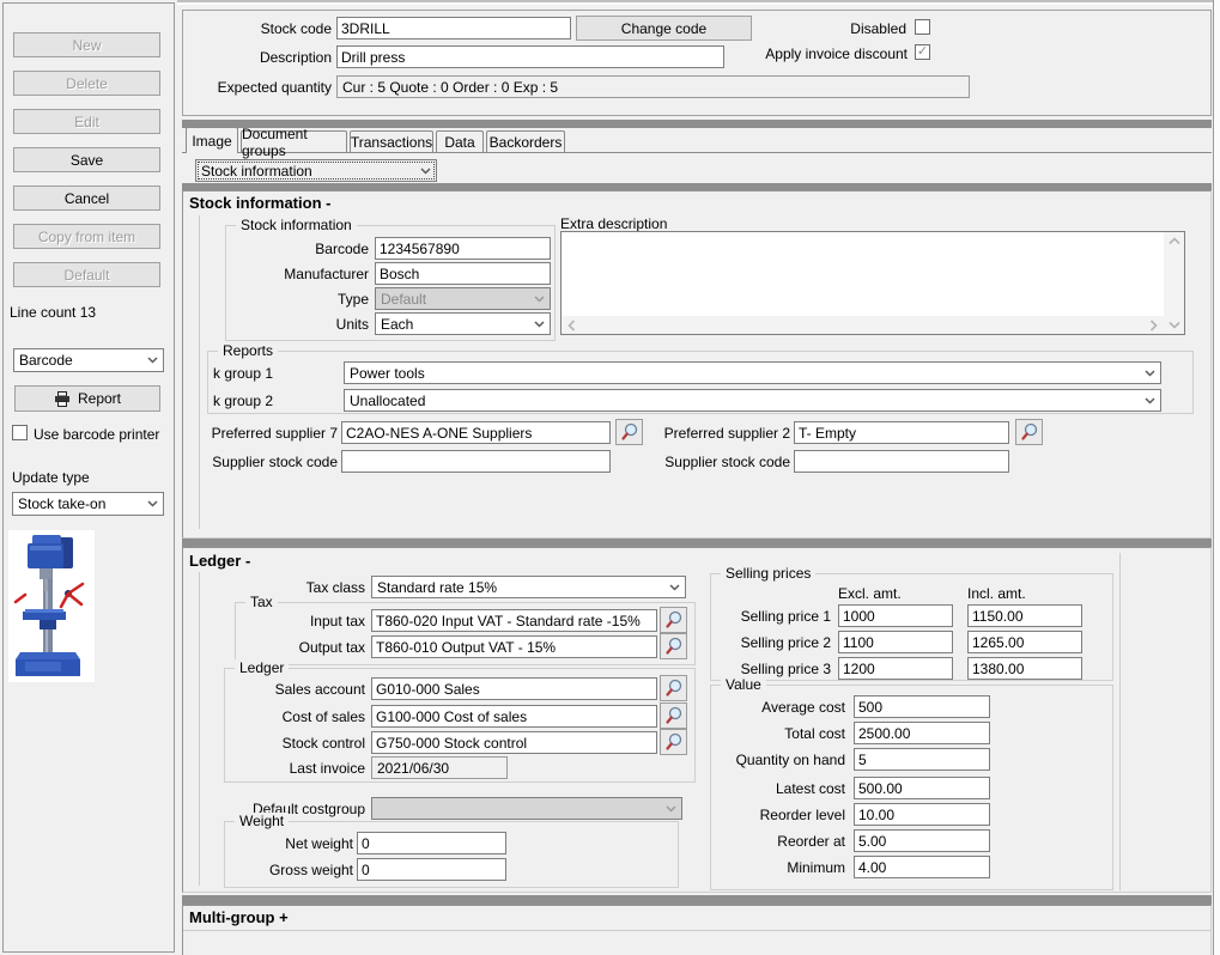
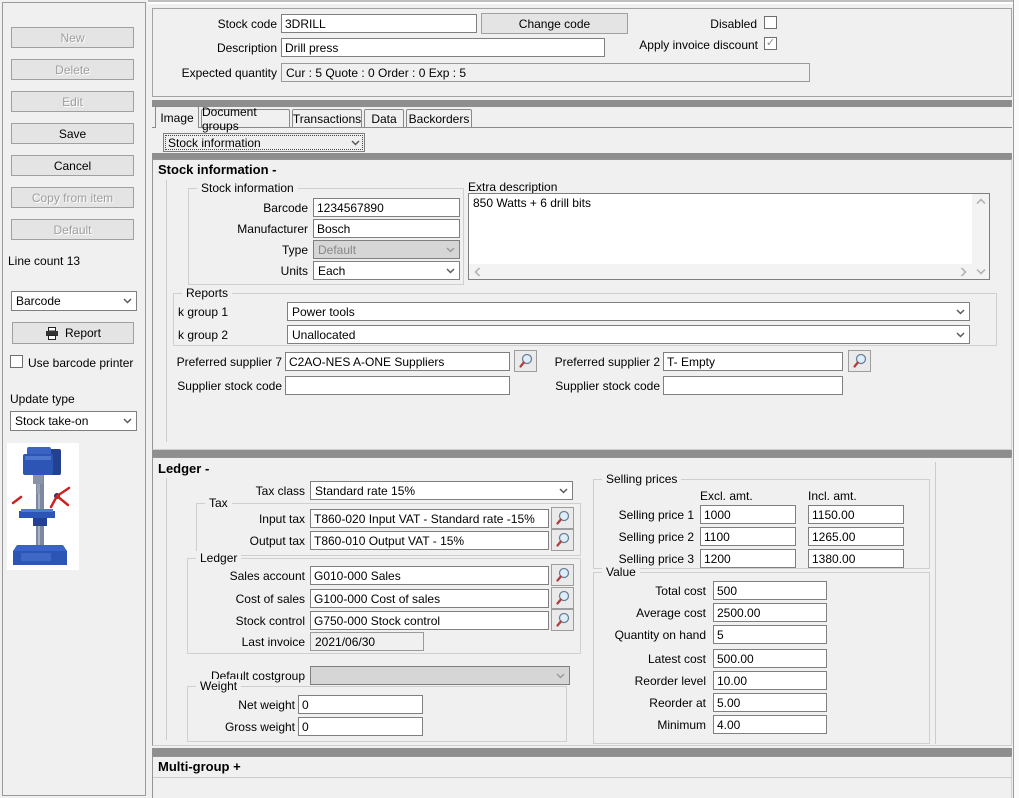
  New
  Delete
  Edit
  Save
  Cancel
  Copy from item
  Default
  Line count 13
  Barcode
  Report
  Use barcode printer
  Update type
  Stock take-on
  Stock code
  3DRILL
  Change code
  Disabled
  Apply invoice discount
  ✓
  Description
  Drill press
  Expected quantity
  Cur : 5 Quote : 0 Order : 0 Exp : 5
  Image
  Document groups
  Transactions
  Data
  Backorders
  Stock information
  Stock information -
  Stock information
  Barcode
  1234567890
  Manufacturer
  Bosch
  Type
  Default
  Units
  Each
  Extra description
+ 850 Watts + 6 drill bits
  Reports
  k group 1
  Power tools
  k group 2
  Unallocated
  Preferred supplier 7
  C2AO-NES A-ONE Suppliers
  Preferred supplier 2
  T- Empty
  Supplier stock code
  Supplier stock code
  Ledger -
  Tax class
  Standard rate 15%
  Tax
  Input tax
  T860-020 Input VAT - Standard rate -15%
  Output tax
  T860-010 Output VAT - 15%
  Ledger
  Sales account
  G010-000 Sales
  Cost of sales
  G100-000 Cost of sales
  Stock control
  G750-000 Stock control
  Last invoice
  2021/06/30
  Default costgroup
  Weight
  Net weight
  0
  Gross weight
  0
  Selling prices
  Excl. amt.
  Incl. amt.
  Selling price 1
  1000
  1150.00
  Selling price 2
  1100
  1265.00
  Selling price 3
  1200
  1380.00
  Value
- Average cost
+ Total cost
  500
- Total cost
+ Average cost
  2500.00
  Quantity on hand
  5
  Latest cost
  500.00
  Reorder level
  10.00
  Reorder at
  5.00
  Minimum
  4.00
  Multi-group +
